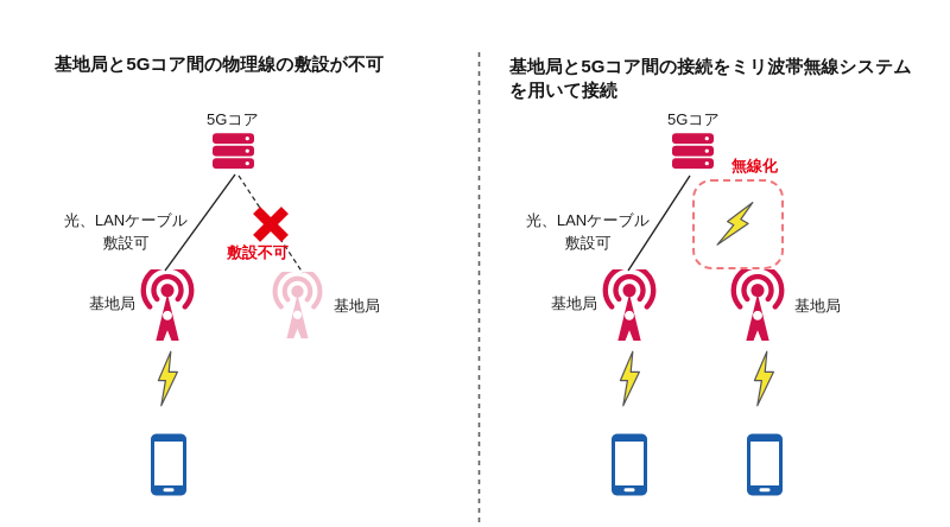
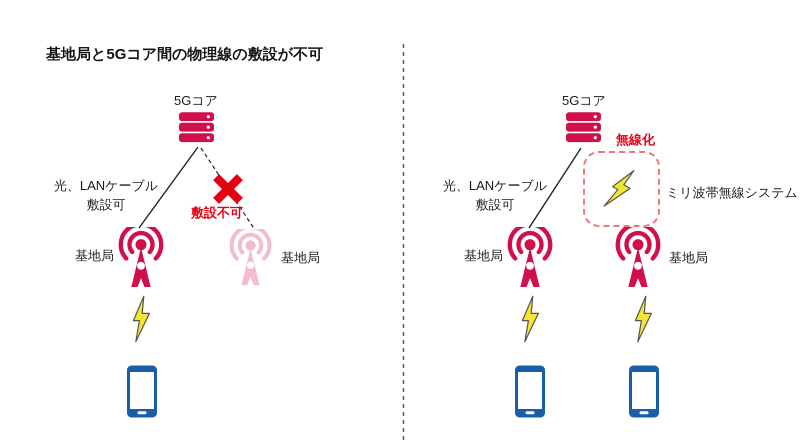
  基地局と5Gコア間の物理線の敷設が不可
  5Gコア
  光、LANケーブル
  敷設可
  敷設不可
  基地局
  基地局
- 基地局と5Gコア間の接続をミリ波帯無線システム
- を用いて接続
  5Gコア
  無線化
+ ミリ波帯無線システム
  光、LANケーブル
  敷設可
  基地局
  基地局
